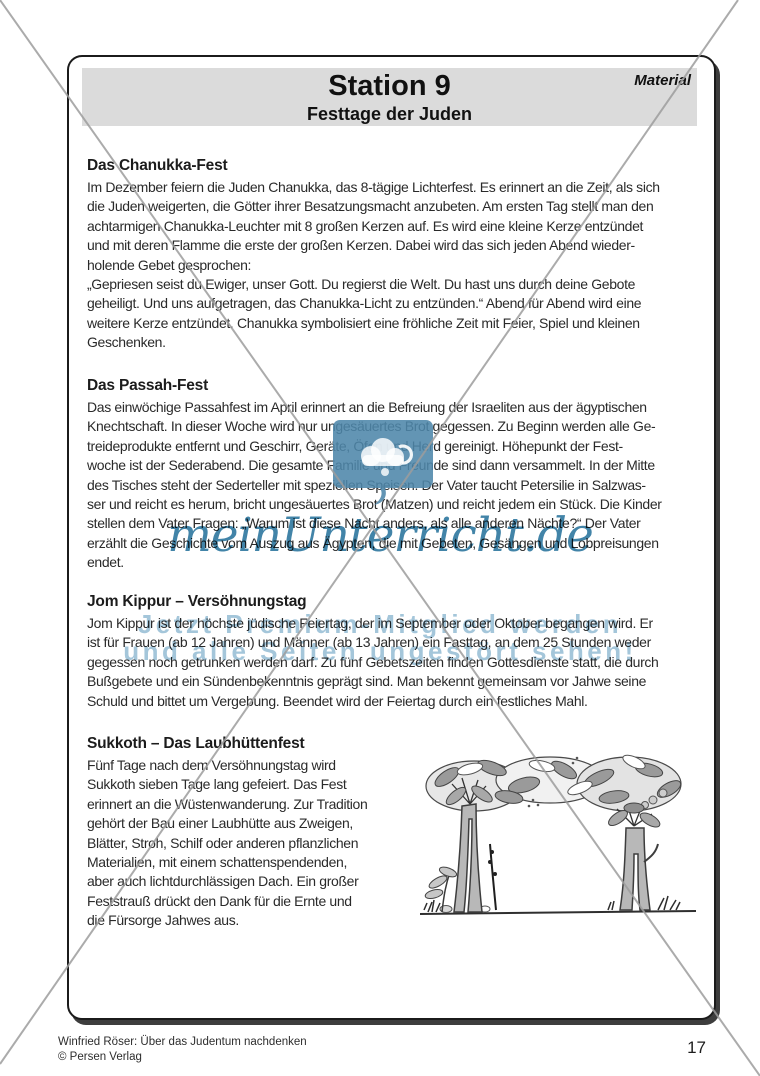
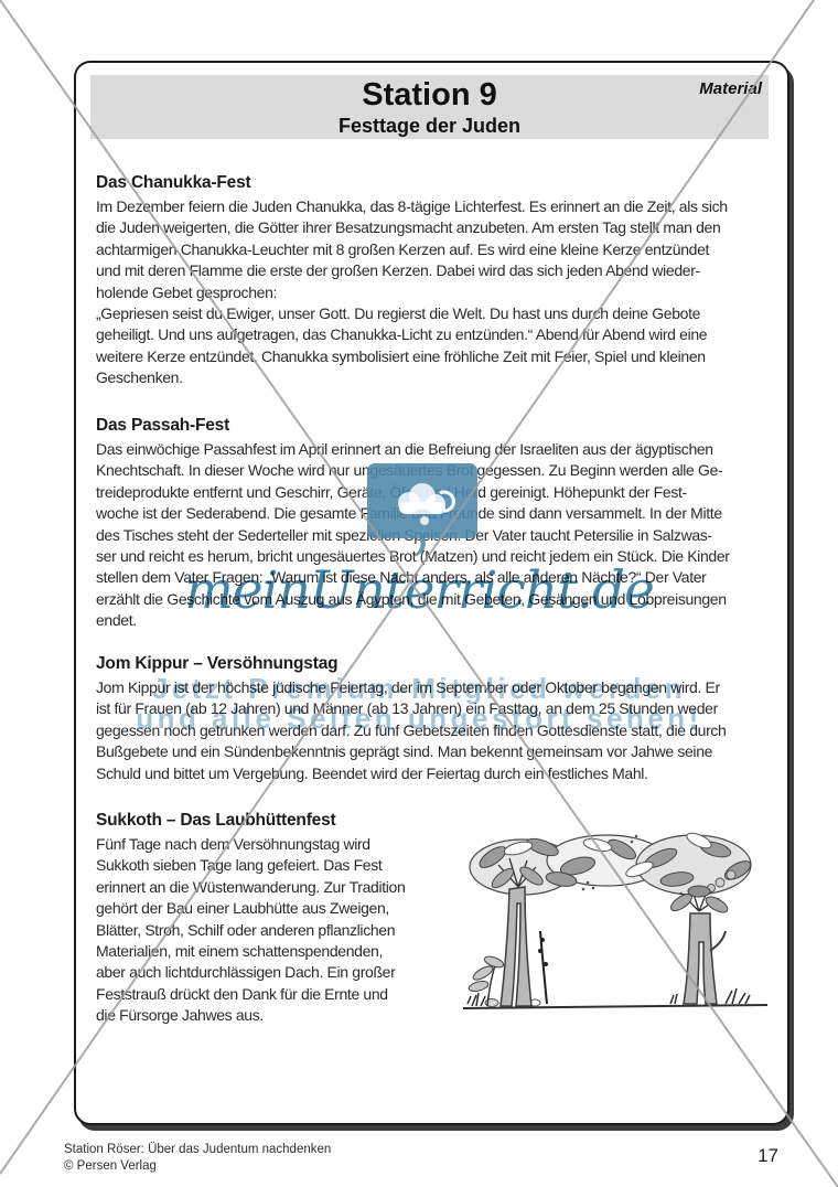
  Material
  Station 9
  Festtage der Juden
  Das Chanukka-Fest
  Im Dezember feiern die Juden Chanukka, das 8-tägige Lichterfest. Es erinnert an die Zeit, als sich
  die Juden weigerten, die Götter ihrer Besatzungsmacht anzubeten. Am ersten Tag stellt man den
  achtarmigen Chanukka-Leuchter mit 8 großen Kerzen auf. Es wird eine kleine Kerze entzündet
  und mit deren Flamme die erste der großen Kerzen. Dabei wird das sich jeden Abend wieder-
  holende Gebet gesprochen:
  „Gepriesen seist du Ewiger, unser Gott. Du regierst die Welt. Du hast uns durch deine Gebote
  geheiligt. Und uns aufgetragen, das Chanukka-Licht zu entzünden.“ Abend für Abend wird eine
  weitere Kerze entzündet. Chanukka symbolisiert eine fröhliche Zeit mit Feier, Spiel und kleinen
  Geschenken.
  Das Passah-Fest
  Das einwöchige Passahfest im April erinnert an die Befreiung der Israeliten aus der ägyptischen
  Knechtschaft. In dieser Woche wird nur ungesäuertes Brot gegessen. Zu Beginn werden alle Ge-
  treideprodukte entfernt und Geschirr, Geräte, Öfen un Herd gereinigt. Höhepunkt der Fest-
  woche ist der Sederabend. Die gesamte Familie und Freunde sind dann versammelt. In der Mitte
  des Tisches steht der Sederteller mit speziellen Speisen. Der Vater taucht Petersilie in Salzwas-
  ser und reicht es herum, bricht ungesäuertes Brot (Matzen) und reicht jedem ein Stück. Die Kinder
  stellen dem Vater Fragen: „Warum ist diese Nacht anders, als alle anderen Nächte?“ Der Vater
  erzählt die Geschichte vom Auszug aus Ägypten, die mit Gebeten, Gesängen und Lobpreisungen
  endet.
  Jom Kippur – Versöhnungstag
  Jom Kippur ist der höchste jüdische Feiertag, der im September oder Oktober begangen wird. Er
  ist für Frauen (ab 12 Jahren) und Männer (ab 13 Jahren) ein Fasttag, an dem 25 Stunden weder
  gegessen noch getrunken werden darf. Zu fünf Gebetszeiten finden Gottesdienste statt, die durch
  Bußgebete und ein Sündenbekenntnis geprägt sind. Man bekennt gemeinsam vor Jahwe seine
  Schuld und bittet um Vergebung. Beendet wird der Feiertag durch ein festliches Mahl.
  Sukkoth – Das Laubhüttenfest
  Fünf Tage nach dem Versöhnungstag wird
  Sukkoth sieben Tage lang gefeiert. Das Fest
  erinnert an die Wüstenwanderung. Zur Tradition
  gehört der Bau einer Laubhütte aus Zweigen,
  Blätter, Stroh, Schilf oder anderen pflanzlichen
  Materialien, mit einem schattenspendenden,
  aber auch lichtdurchlässigen Dach. Ein großer
  Feststrauß drückt den Dank für die Ernte und
  die Fürsorge Jahwes aus.
- Winfried Röser: Über das Judentum nachdenken
+ Station Röser: Über das Judentum nachdenken
  © Persen Verlag
  17
  meinUnterricht.de
  Jetzt Premium-Mitglied werden
  und alle Seiten ungestört sehen!
